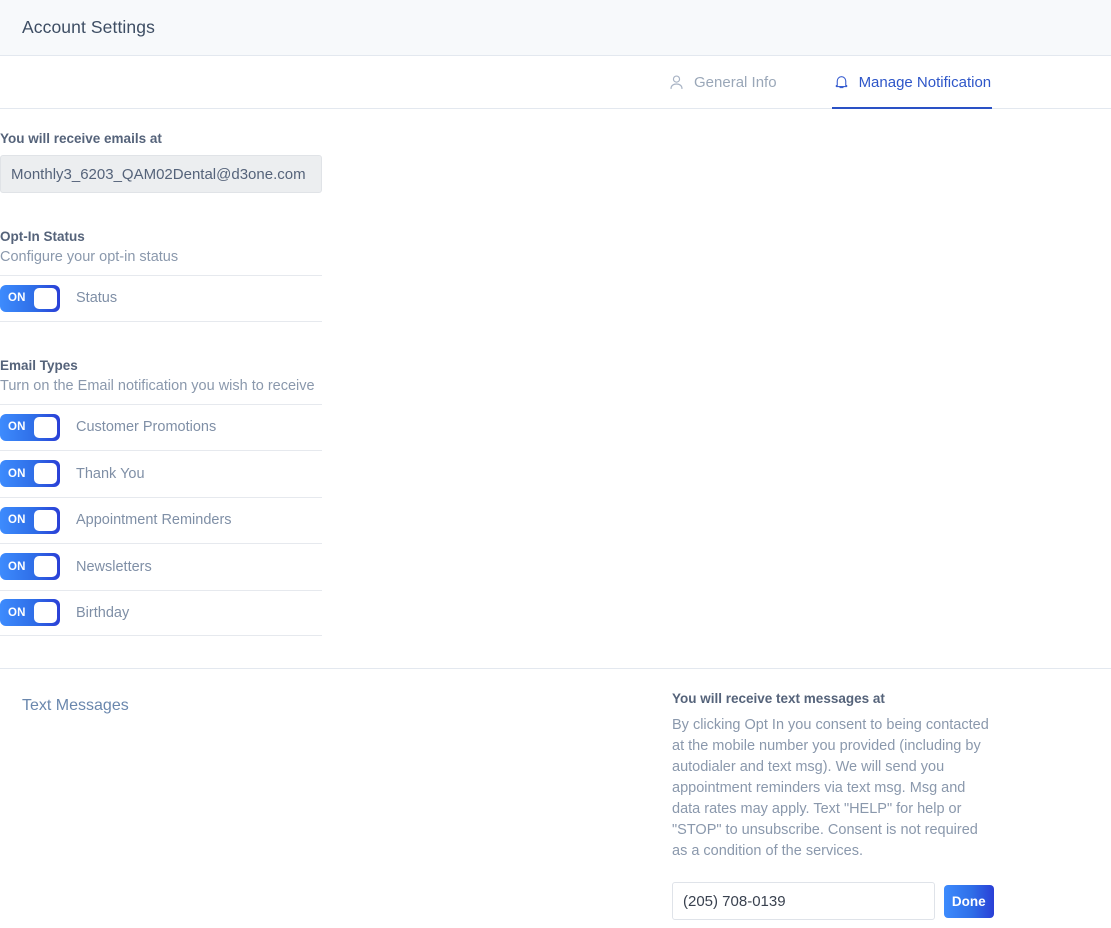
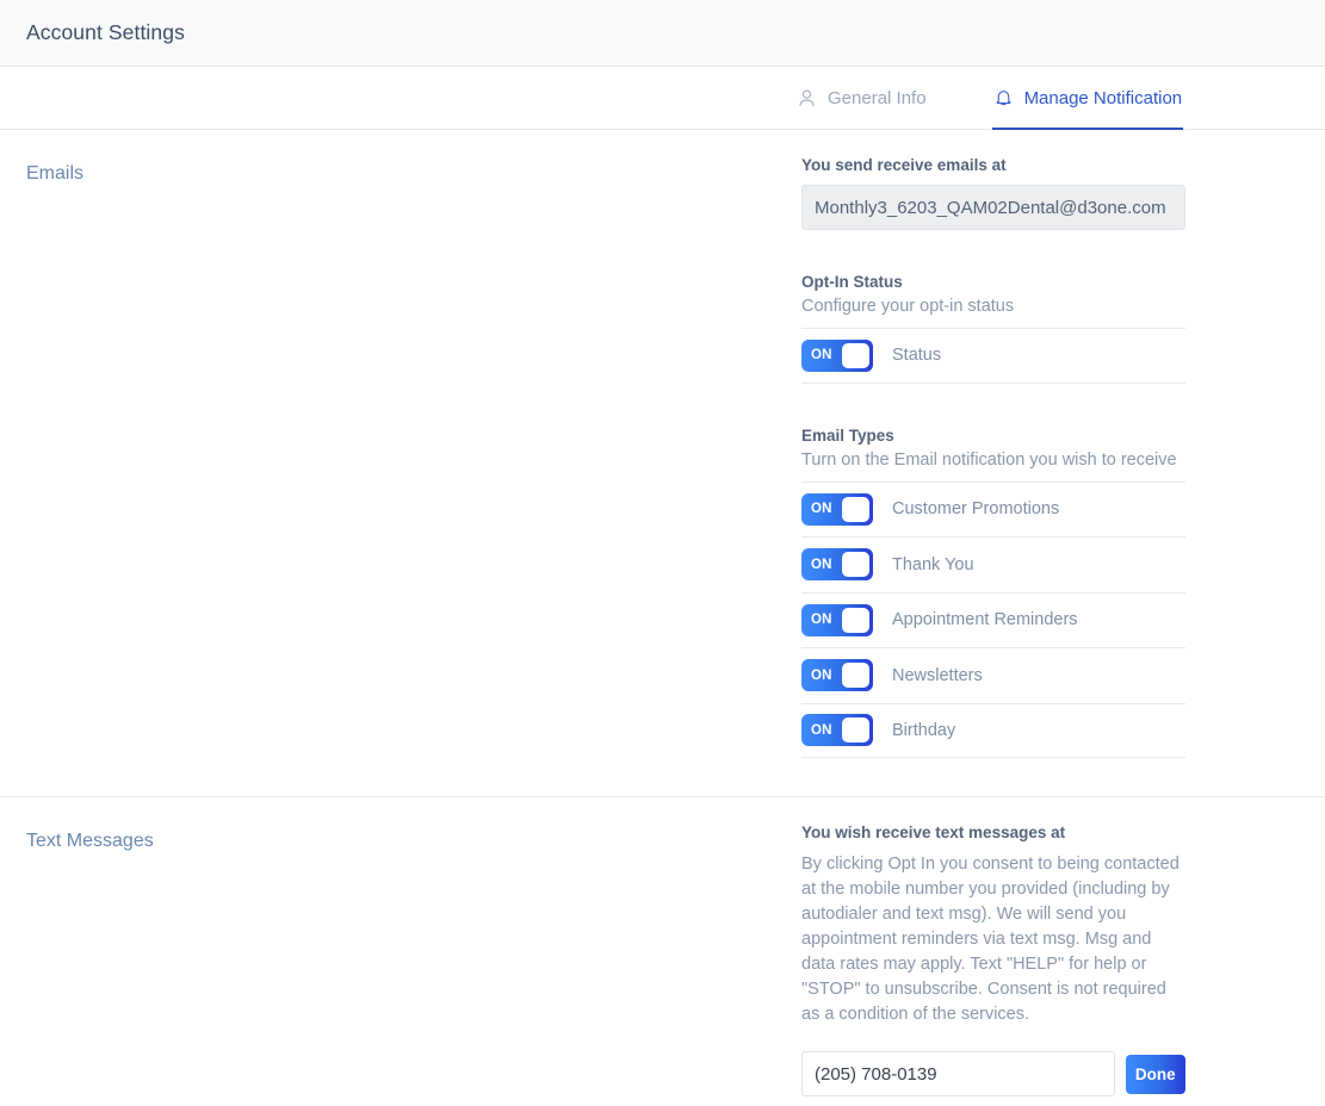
  Account Settings
  General Info
  Manage Notification
+ Emails
- You will receive emails at
+ You send receive emails at
  Monthly3_6203_QAM02Dental@d3one.com
  Opt-In Status
  Configure your opt-in status
  ON
  Status
  Email Types
  Turn on the Email notification you wish to receive
  ON
  Customer Promotions
  ON
  Thank You
  ON
  Appointment Reminders
  ON
  Newsletters
  ON
  Birthday
  Text Messages
- You will receive text messages at
+ You wish receive text messages at
  By clicking Opt In you consent to being contacted at the mobile number you provided (including by autodialer and text msg). We will send you appointment reminders via text msg. Msg and data rates may apply. Text "HELP" for help or "STOP" to unsubscribe. Consent is not required as a condition of the services.
  (205) 708-0139
  Done
